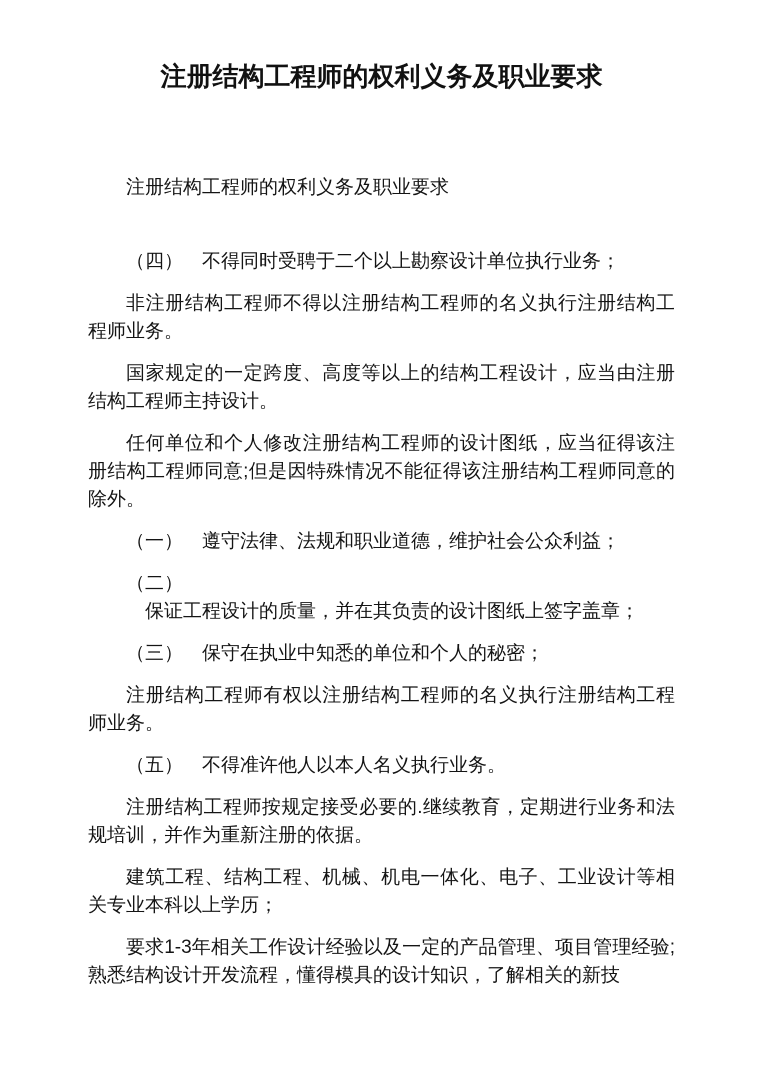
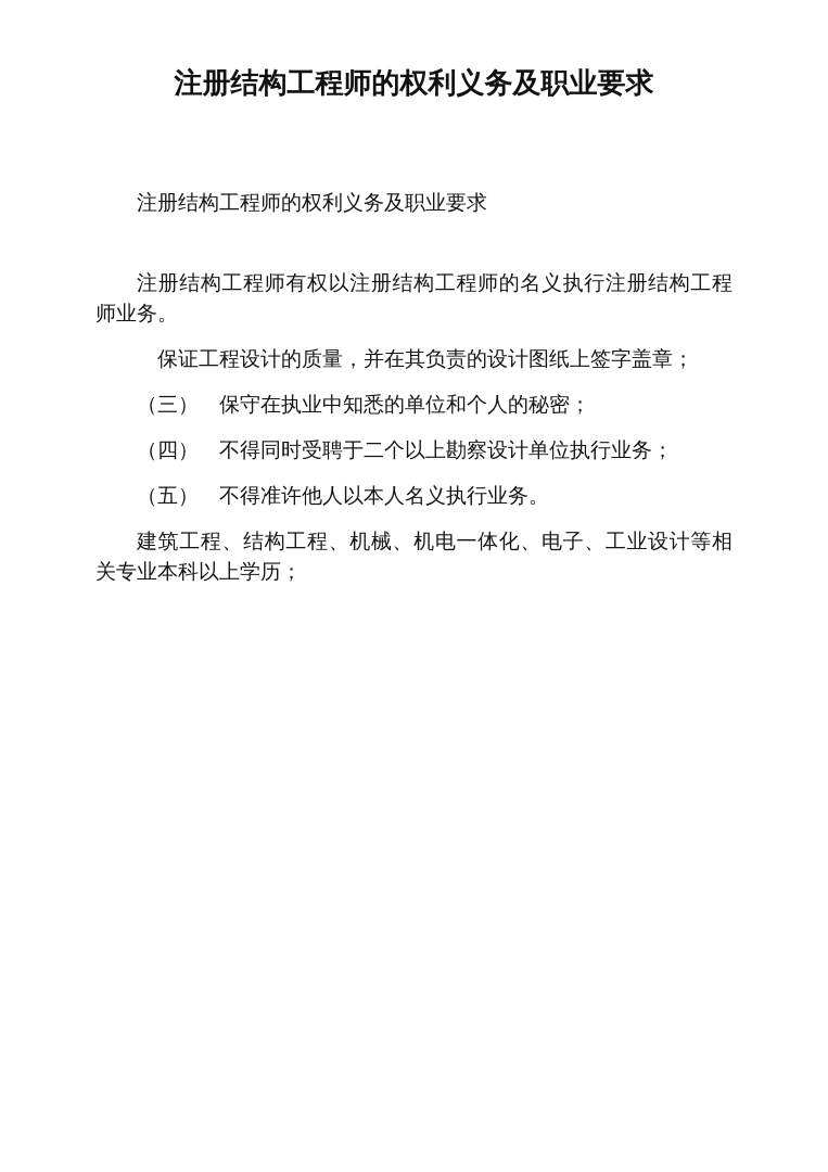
  注册结构工程师的权利义务及职业要求
  注册结构工程师的权利义务及职业要求
- （四） 不得同时受聘于二个以上勘察设计单位执行业务；
+ 注册结构工程师有权以注册结构工程师的名义执行注册结构工程师业务。
- 非注册结构工程师不得以注册结构工程师的名义执行注册结构工程师业务。
- 国家规定的一定跨度、高度等以上的结构工程设计，应当由注册结构工程师主持设计。
- 任何单位和个人修改注册结构工程师的设计图纸，应当征得该注册结构工程师同意;但是因特殊情况不能征得该注册结构工程师同意的除外。
- （一） 遵守法律、法规和职业道德，维护社会公众利益；
- （二）
  保证工程设计的质量，并在其负责的设计图纸上签字盖章；
  （三） 保守在执业中知悉的单位和个人的秘密；
- 注册结构工程师有权以注册结构工程师的名义执行注册结构工程师业务。
+ （四） 不得同时受聘于二个以上勘察设计单位执行业务；
  （五） 不得准许他人以本人名义执行业务。
- 注册结构工程师按规定接受必要的.继续教育，定期进行业务和法规培训，并作为重新注册的依据。
  建筑工程、结构工程、机械、机电一体化、电子、工业设计等相关专业本科以上学历；
- 要求1-3年相关工作设计经验以及一定的产品管理、项目管理经验;熟悉结构设计开发流程，懂得模具的设计知识，了解相关的新技
